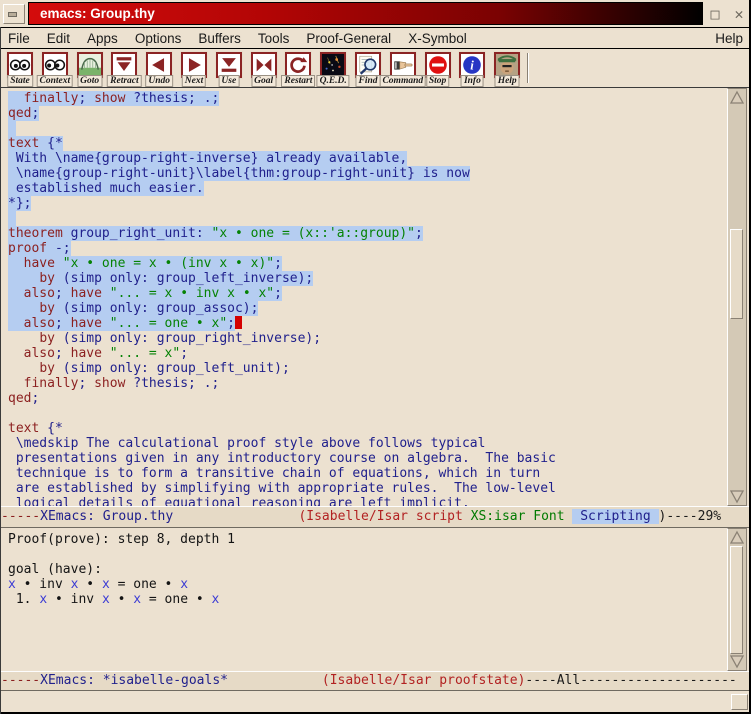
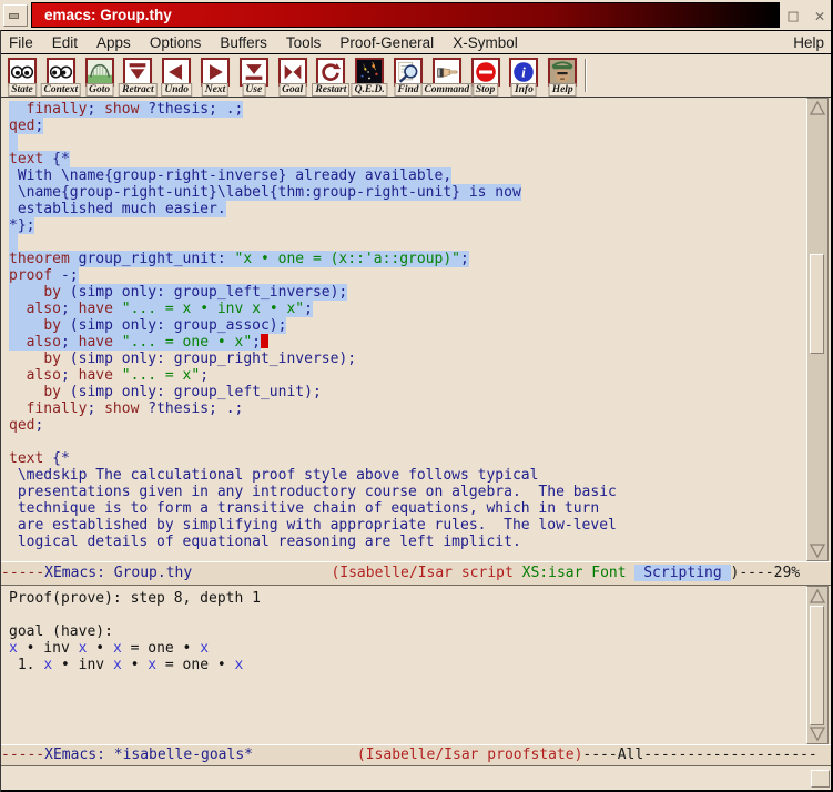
  emacs: Group.thy
  □
  ✕
  File
  Edit
  Apps
  Options
  Buffers
  Tools
  Proof-General
  X-Symbol
  Help
  State
  Context
  Goto
  Retract
  Undo
  Next
  Use
  Goal
  Restart
  Q.E.D.
  Find
  Command
  Stop
  i
  Info
  Help
  finally; show ?thesis; .;
  qed;
  text {*
  With \name{group-right-inverse} already available,
  \name{group-right-unit}\label{thm:group-right-unit} is now
  established much easier.
  *};
  theorem group_right_unit: "x • one = (x::'a::group)";
  proof -;
- have "x • one = x • (inv x • x)";
  by (simp only: group_left_inverse);
  also; have "... = x • inv x • x";
  by (simp only: group_assoc);
  also; have "... = one • x";
  by (simp only: group_right_inverse);
  also; have "... = x";
  by (simp only: group_left_unit);
  finally; show ?thesis; .;
  qed;
  text {*
  \medskip The calculational proof style above follows typical
  presentations given in any introductory course on algebra. The basic
  technique is to form a transitive chain of equations, which in turn
  are established by simplifying with appropriate rules. The low-level
  logical details of equational reasoning are left implicit.
  -----XEmacs: Group.thy (Isabelle/Isar script XS:isar Font Scripting )----29%
  Proof(prove): step 8, depth 1
  goal (have):
  x • inv x • x = one • x
  1. x • inv x • x = one • x
  -----XEmacs: *isabelle-goals* (Isabelle/Isar proofstate)----All--------------------
